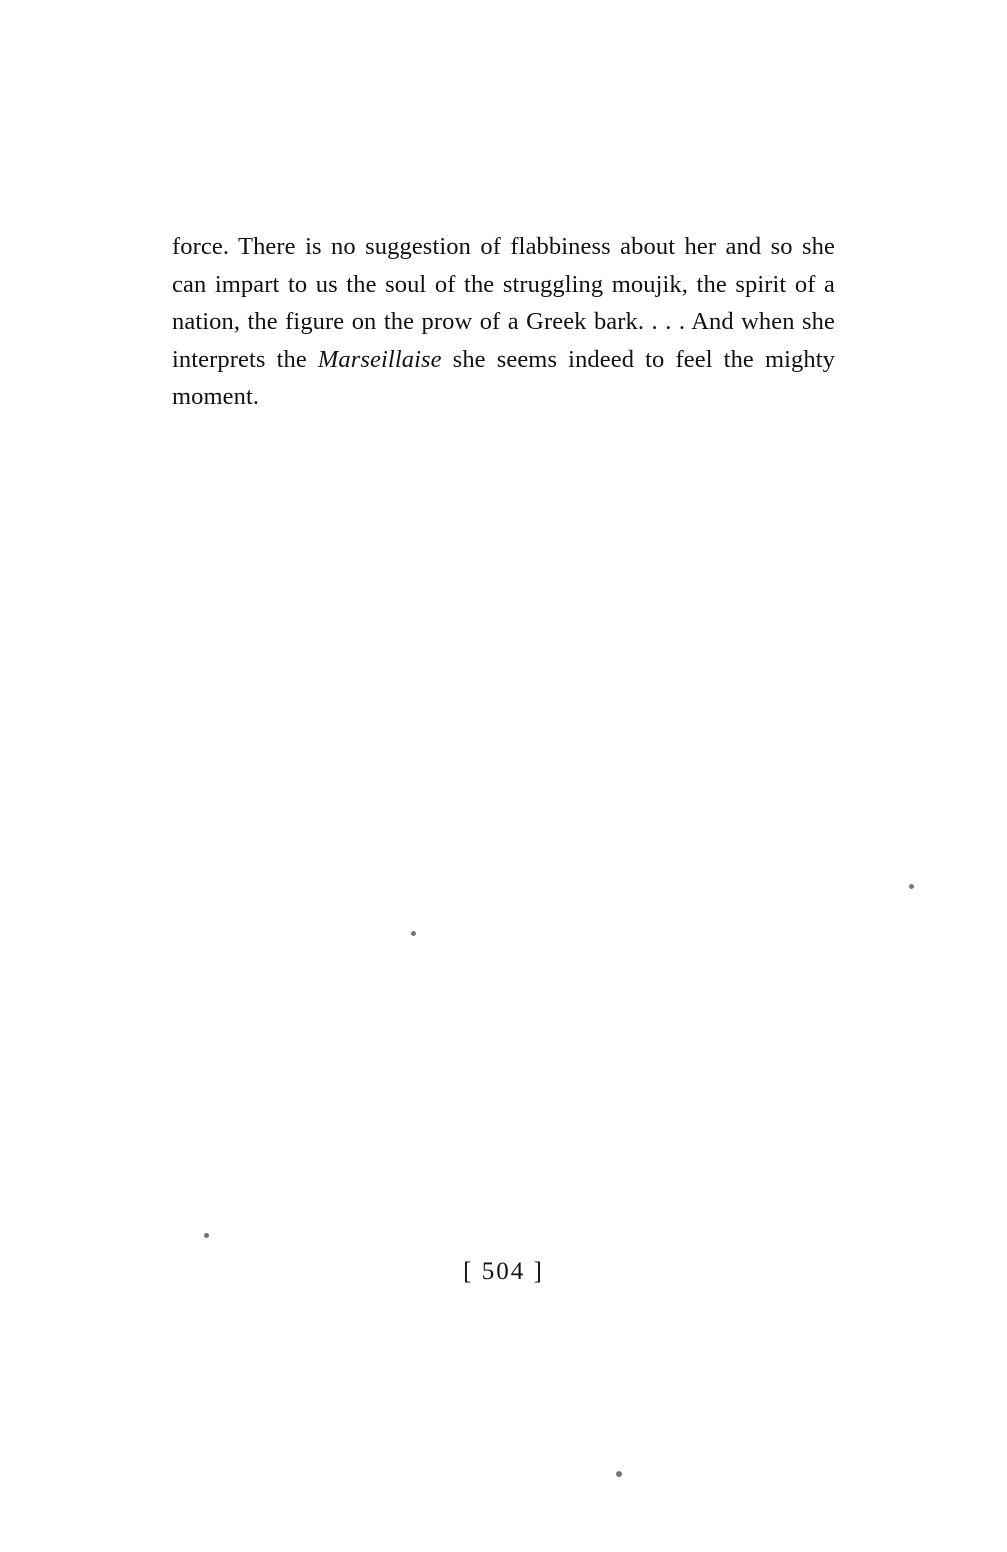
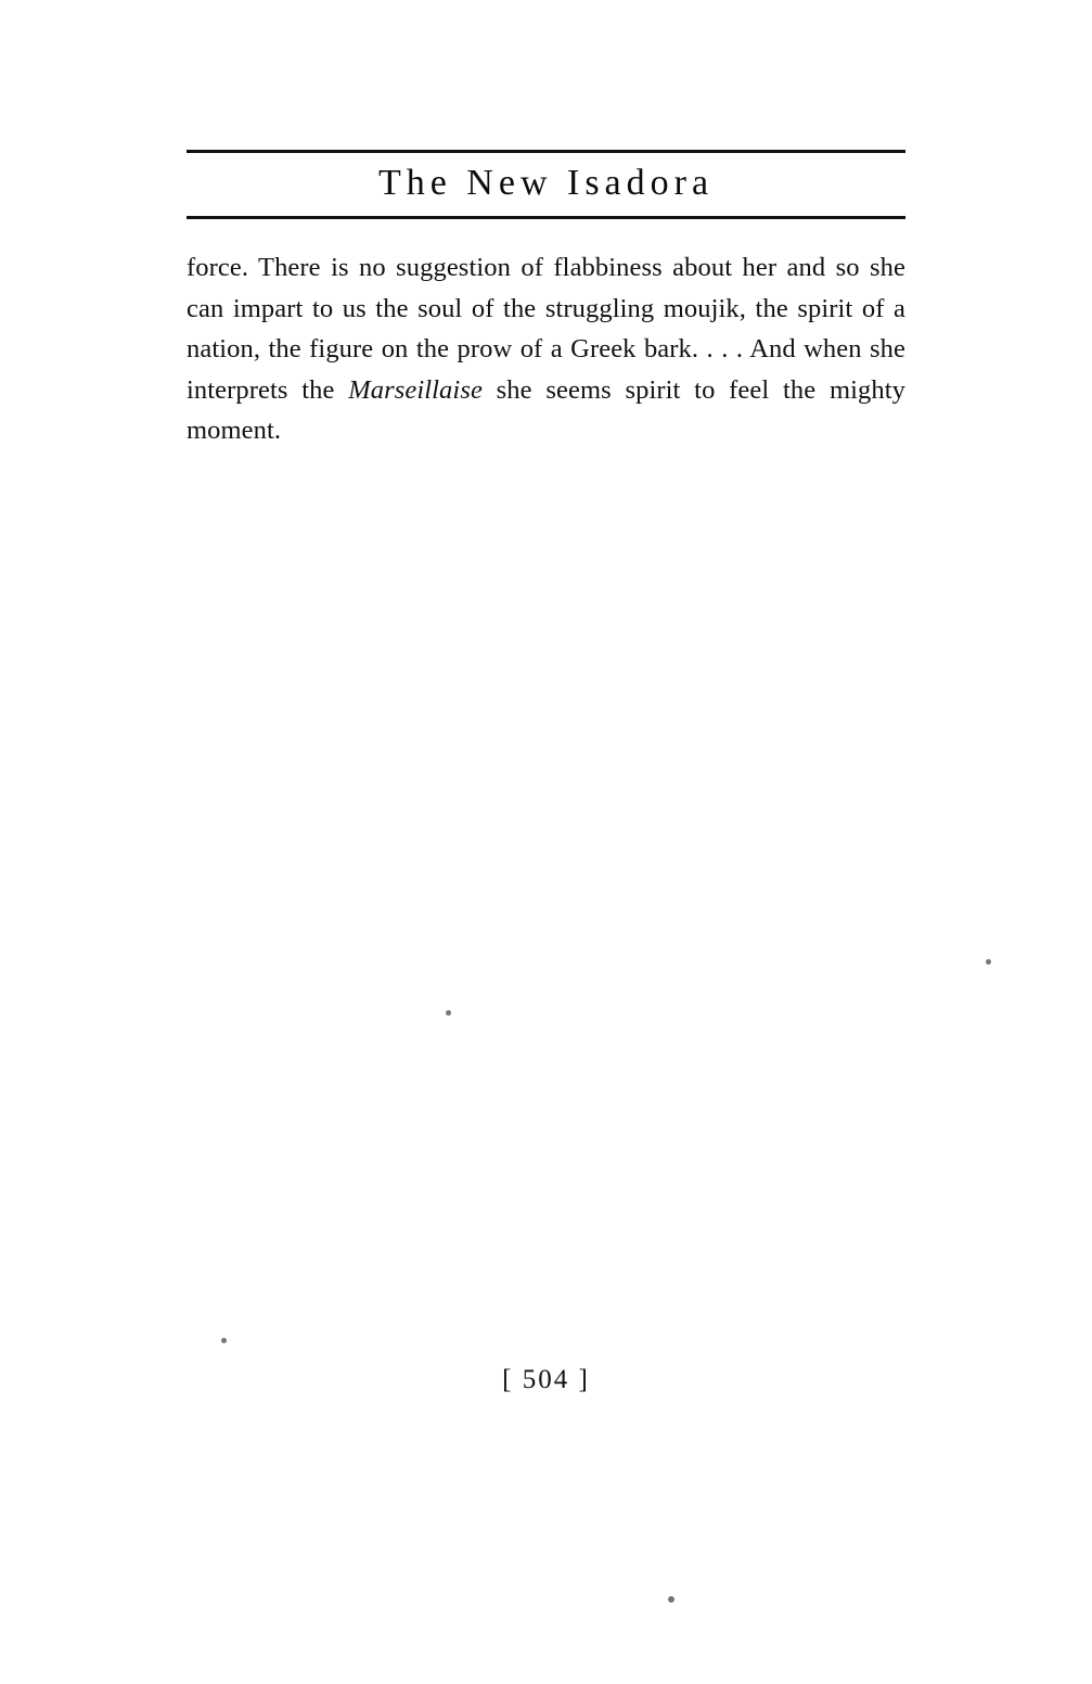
+ The New Isadora
- force. There is no suggestion of flabbiness about her and so she can impart to us the soul of the struggling moujik, the spirit of a nation, the figure on the prow of a Greek bark. . . . And when she interprets the Marseillaise she seems indeed to feel the mighty moment.
+ force. There is no suggestion of flabbiness about her and so she can impart to us the soul of the struggling moujik, the spirit of a nation, the figure on the prow of a Greek bark. . . . And when she interprets the Marseillaise she seems spirit to feel the mighty moment.
  [ 504 ]
